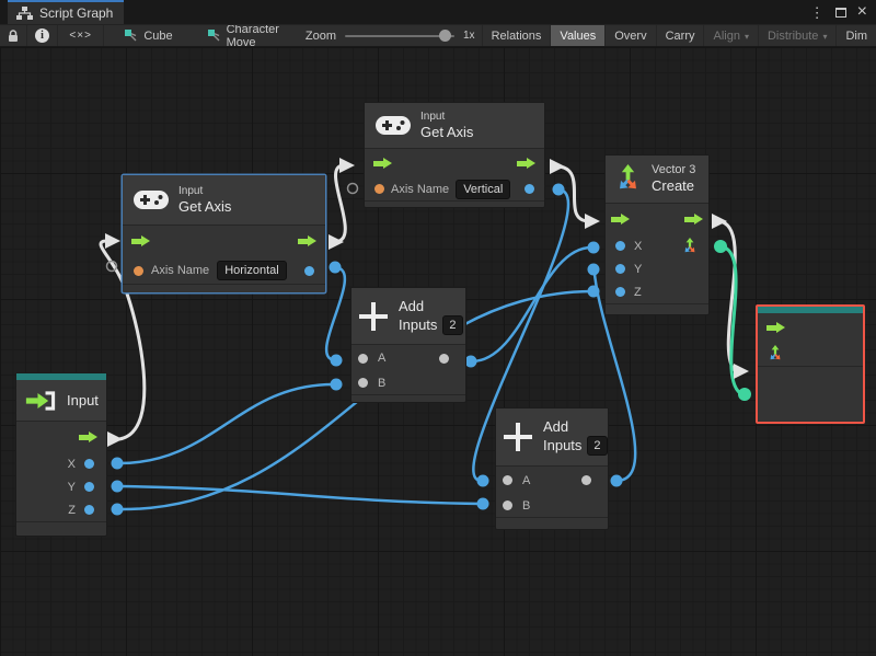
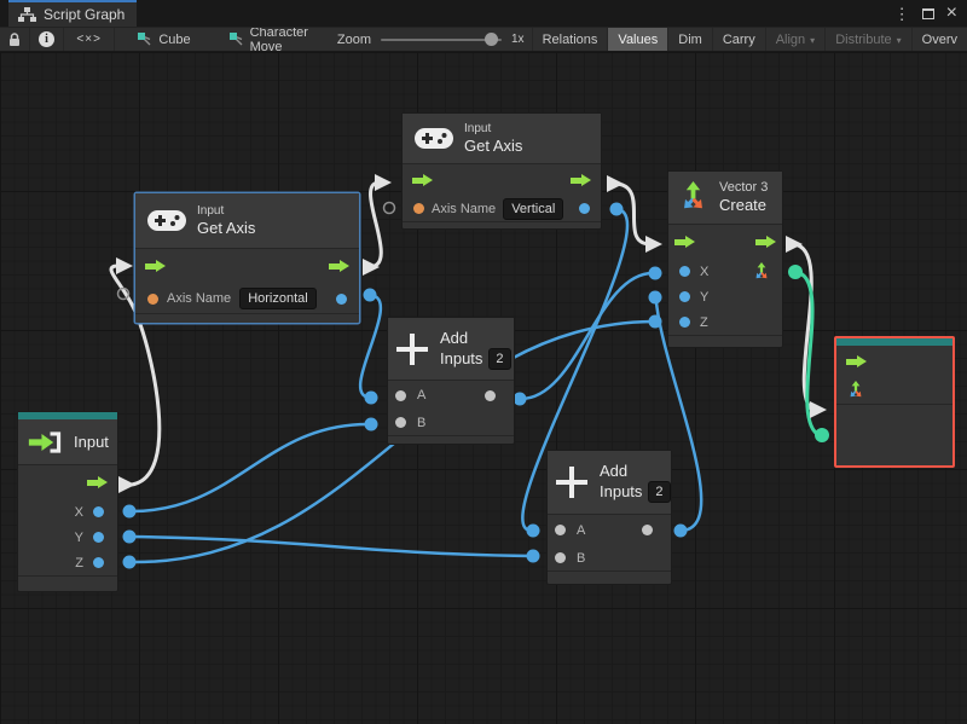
  Script Graph
  ⋮
  ×
  i
  <×>
  Cube
  Character Move
  Zoom
  1x
  Relations
  Values
- Overv
+ Dim
  Carry
  Align
  ▾
  Distribute
  ▾
- Dim
+ Overv
  Input
  Get Axis
  Axis Name
  Horizontal
  Input
  Get Axis
  Axis Name
  Vertical
  Add
  Inputs
  2
  A
  B
  Add
  Inputs
  2
  A
  B
  Vector 3
  Create
  X
  Y
  Z
  Input
  X
  Y
  Z
